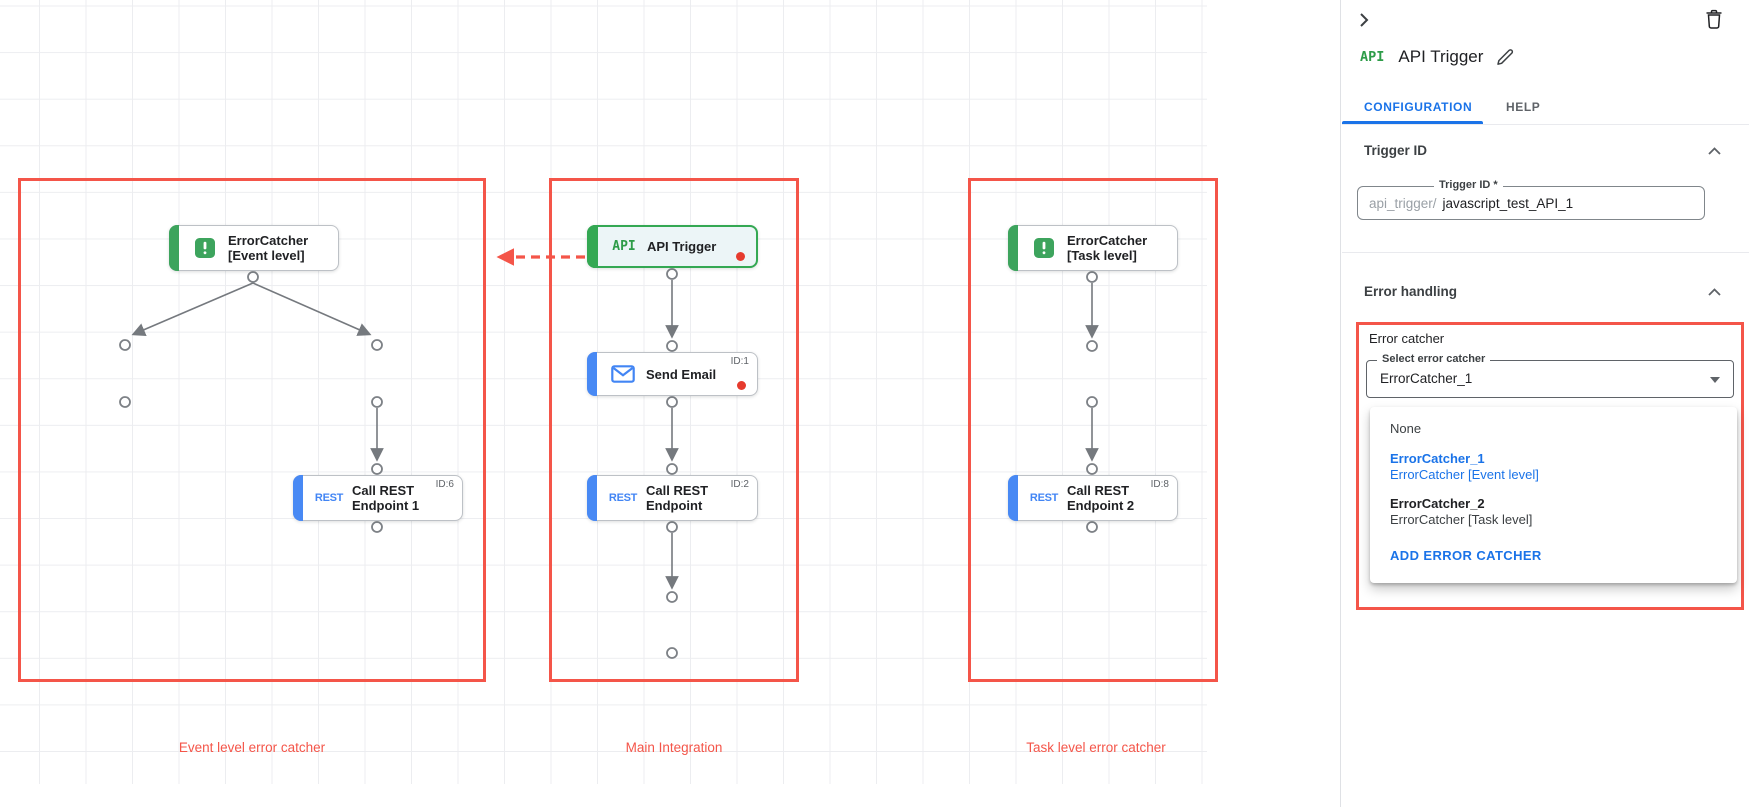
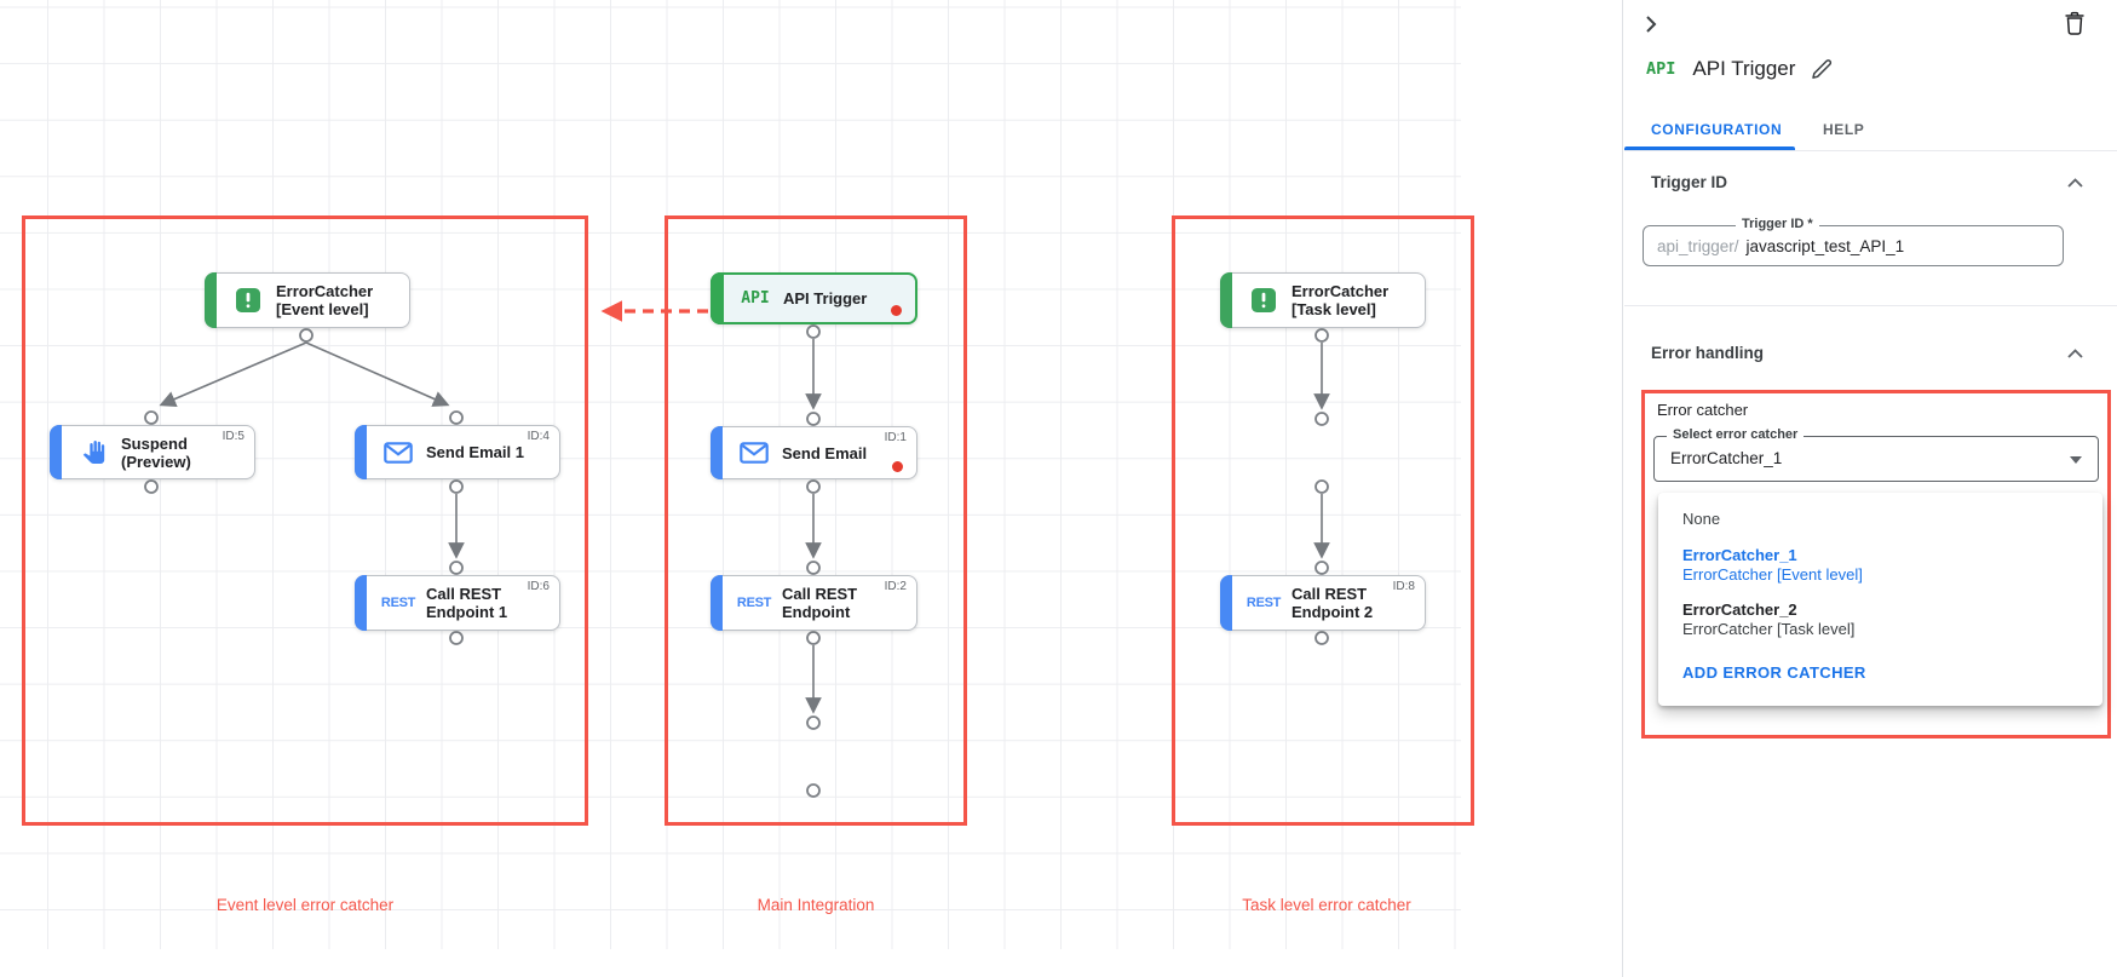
  ErrorCatcher
  [Event level]
+ Suspend
+ (Preview)
+ ID:5
+ Send Email 1
+ ID:4
  REST
  Call REST
  Endpoint 1
  ID:6
  API
  API Trigger
  Send Email
  ID:1
  REST
  Call REST
  Endpoint
  ID:2
  ErrorCatcher
  [Task level]
  REST
  Call REST
  Endpoint 2
  ID:8
  Event level error catcher
  Main Integration
  Task level error catcher
  API
  API Trigger
  CONFIGURATION
  HELP
  Trigger ID
  Trigger ID *
  api_trigger/
  javascript_test_API_1
  Error handling
  Error catcher
  Select error catcher
  ErrorCatcher_1
  None
  ErrorCatcher_1
  ErrorCatcher [Event level]
  ErrorCatcher_2
  ErrorCatcher [Task level]
  ADD ERROR CATCHER
